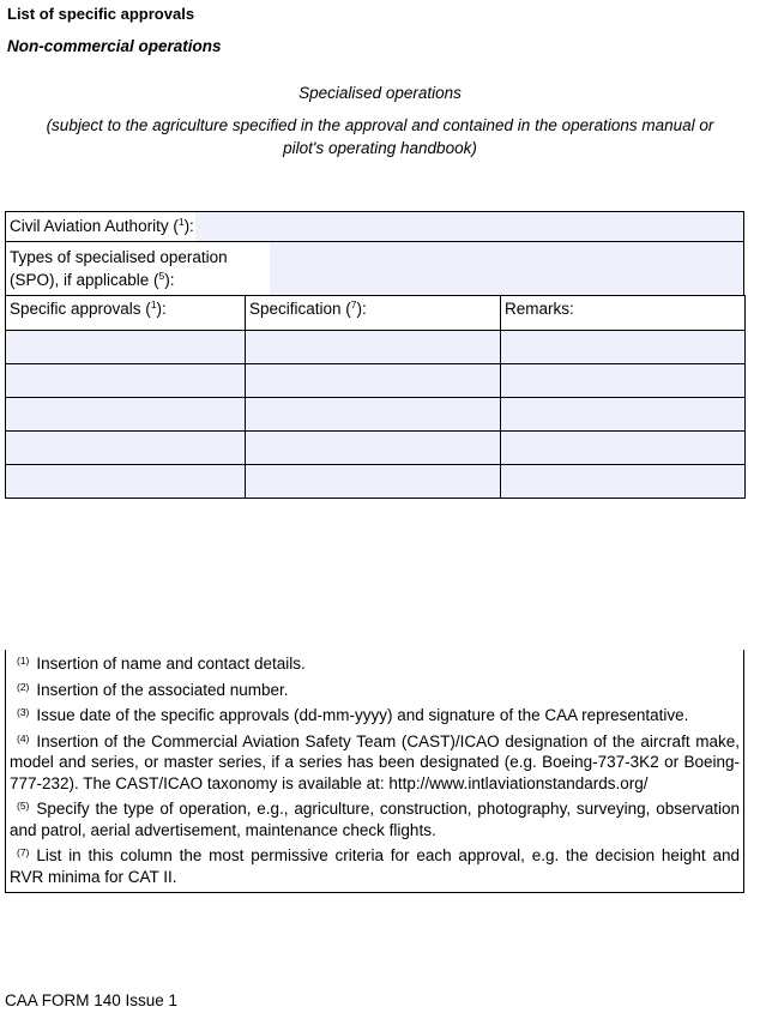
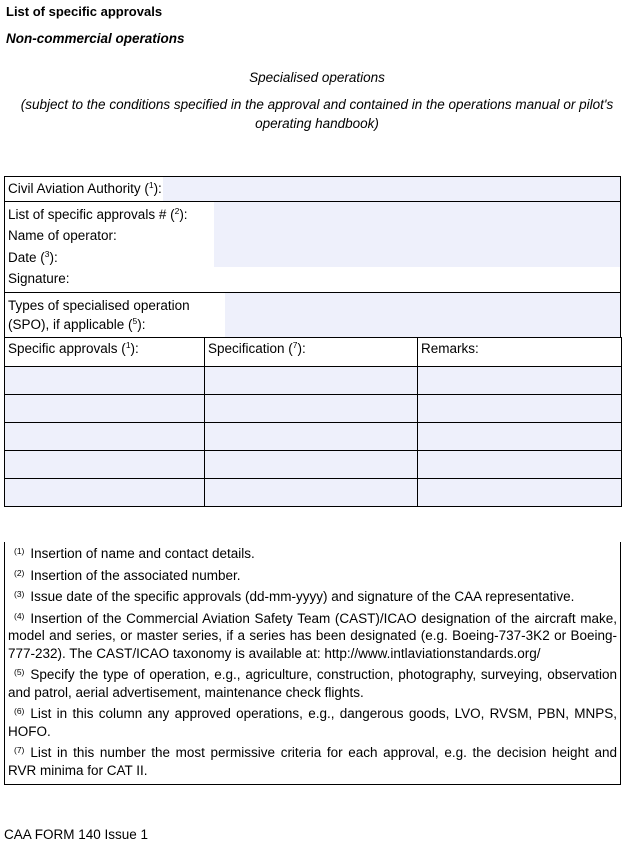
  List of specific approvals
  Non-commercial operations
  Specialised operations
- (subject to the agriculture specified in the approval and contained in the operations manual or pilot's operating handbook)
+ (subject to the conditions specified in the approval and contained in the operations manual or pilot's operating handbook)
  Civil Aviation Authority (1):
+ List of specific approvals # (2): Name of operator: Date (3): Signature:
  Types of specialised operation(SPO), if applicable (5):
  Specific approvals (1):	Specification (7):	Remarks:
  (1) Insertion of name and contact details.
  (2) Insertion of the associated number.
  (3) Issue date of the specific approvals (dd-mm-yyyy) and signature of the CAA representative.
  (4) Insertion of the Commercial Aviation Safety Team (CAST)/ICAO designation of the aircraft make, model and series, or master series, if a series has been designated (e.g. Boeing-737-3K2 or Boeing-777-232). The CAST/ICAO taxonomy is available at: http://www.intlaviationstandards.org/
  (5) Specify the type of operation, e.g., agriculture, construction, photography, surveying, observation and patrol, aerial advertisement, maintenance check flights.
+ (6) List in this column any approved operations, e.g., dangerous goods, LVO, RVSM, PBN, MNPS, HOFO.
- (7) List in this column the most permissive criteria for each approval, e.g. the decision height and RVR minima for CAT II.
+ (7) List in this number the most permissive criteria for each approval, e.g. the decision height and RVR minima for CAT II.
  CAA FORM 140 Issue 1
